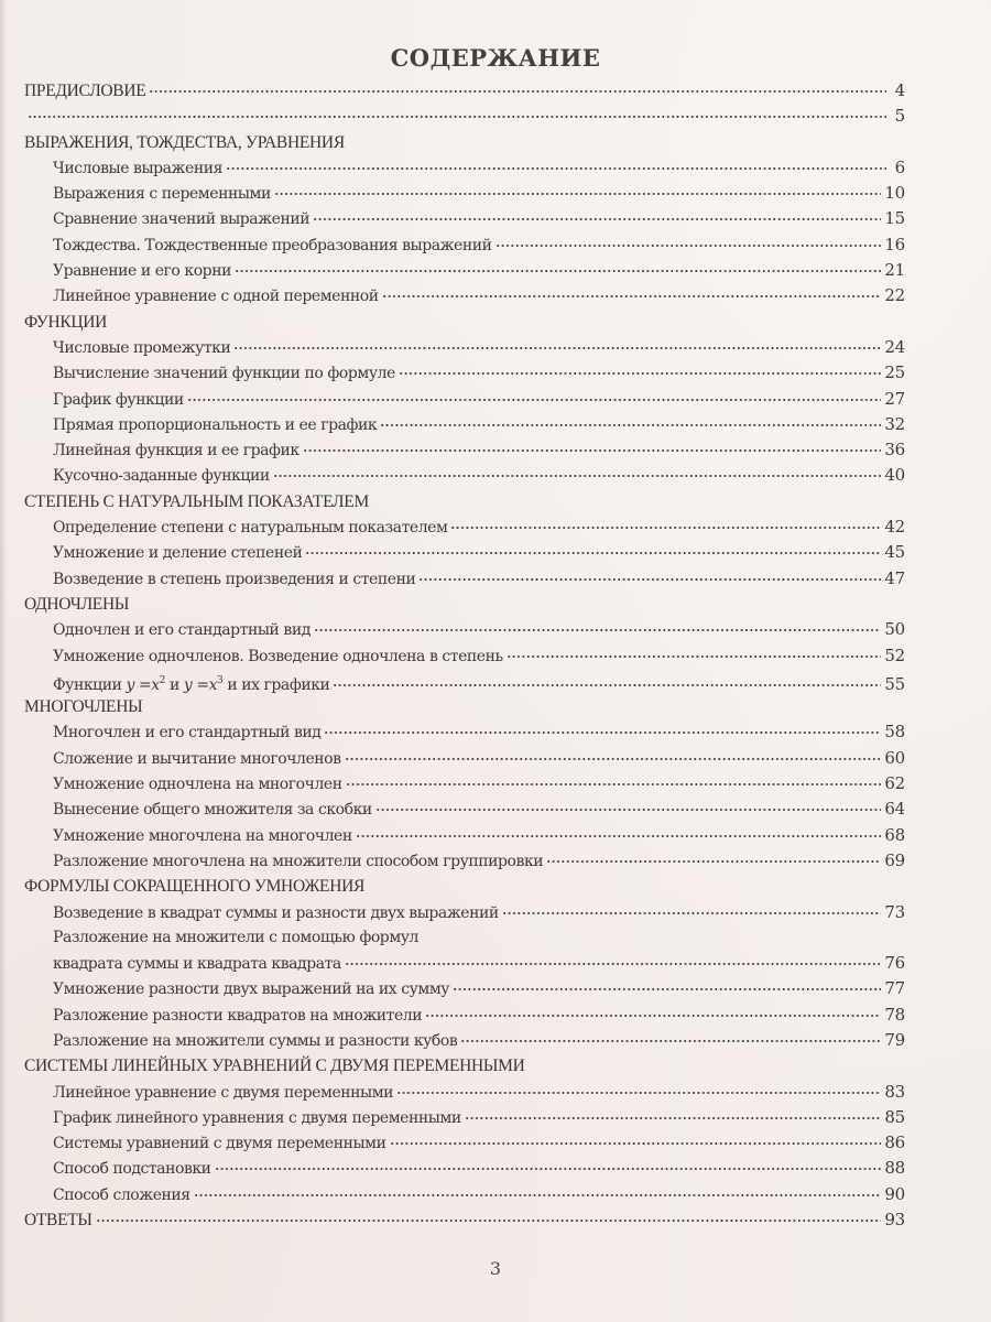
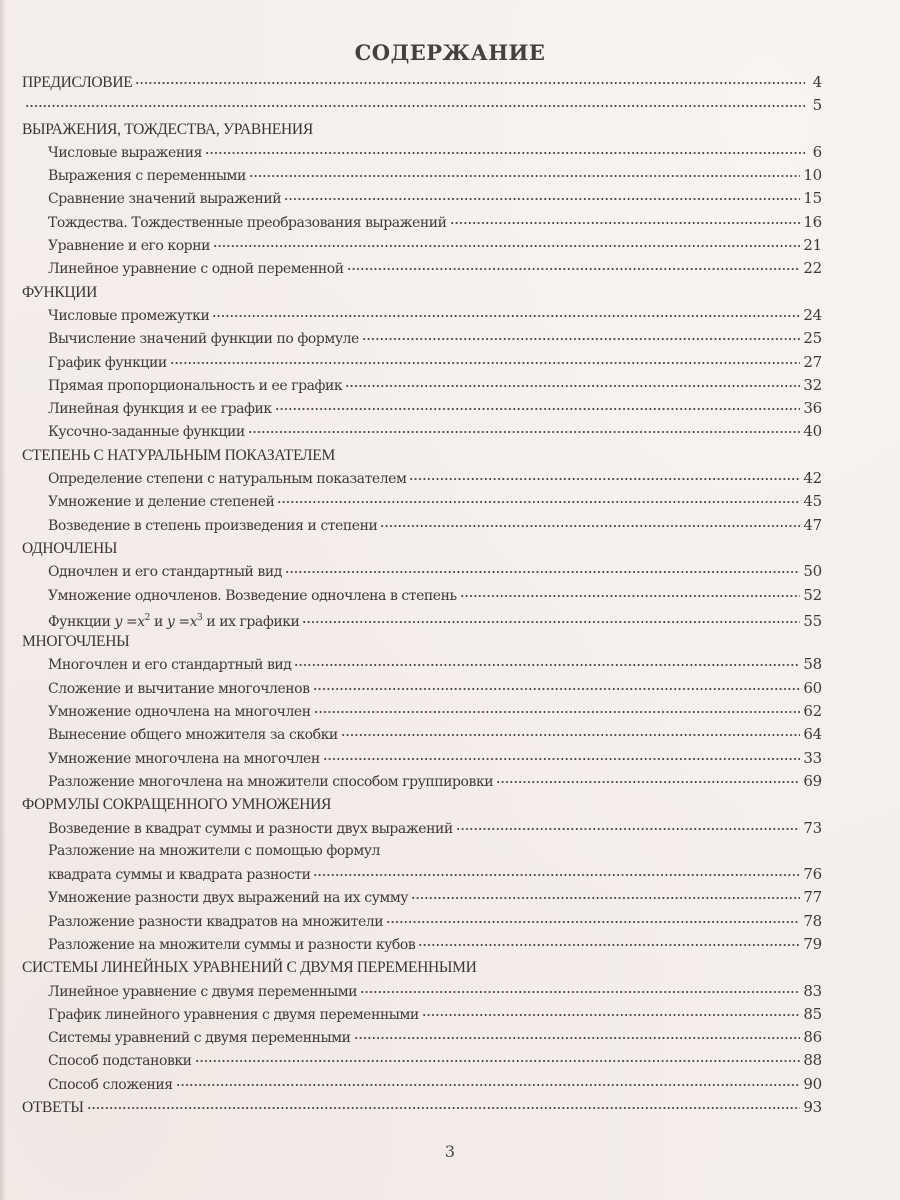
  СОДЕРЖАНИЕ
  ПРЕДИСЛОВИЕ
  4
  5
  ВЫРАЖЕНИЯ, ТОЖДЕСТВА, УРАВНЕНИЯ
  Числовые выражения
  6
  Выражения с переменными
  10
  Сравнение значений выражений
  15
  Тождества. Тождественные преобразования выражений
  16
  Уравнение и его корни
  21
  Линейное уравнение с одной переменной
  22
  ФУНКЦИИ
  Числовые промежутки
  24
  Вычисление значений функции по формуле
  25
  График функции
  27
  Прямая пропорциональность и ее график
  32
  Линейная функция и ее график
  36
  Кусочно-заданные функции
  40
  СТЕПЕНЬ С НАТУРАЛЬНЫМ ПОКАЗАТЕЛЕМ
  Определение степени с натуральным показателем
  42
  Умножение и деление степеней
  45
  Возведение в степень произведения и степени
  47
  ОДНОЧЛЕНЫ
  Одночлен и его стандартный вид
  50
  Умножение одночленов. Возведение одночлена в степень
  52
  Функции y =x2 и y =x3 и их графики
  55
  МНОГОЧЛЕНЫ
  Многочлен и его стандартный вид
  58
  Сложение и вычитание многочленов
  60
  Умножение одночлена на многочлен
  62
  Вынесение общего множителя за скобки
  64
  Умножение многочлена на многочлен
- 68
+ 33
  Разложение многочлена на множители способом группировки
  69
  ФОРМУЛЫ СОКРАЩЕННОГО УМНОЖЕНИЯ
  Возведение в квадрат суммы и разности двух выражений
  73
  Разложение на множители с помощью формул
- квадрата суммы и квадрата квадрата
+ квадрата суммы и квадрата разности
  76
  Умножение разности двух выражений на их сумму
  77
  Разложение разности квадратов на множители
  78
  Разложение на множители суммы и разности кубов
  79
  СИСТЕМЫ ЛИНЕЙНЫХ УРАВНЕНИЙ С ДВУМЯ ПЕРЕМЕННЫМИ
  Линейное уравнение с двумя переменными
  83
  График линейного уравнения с двумя переменными
  85
  Системы уравнений с двумя переменными
  86
  Способ подстановки
  88
  Способ сложения
  90
  ОТВЕТЫ
  93
  3
